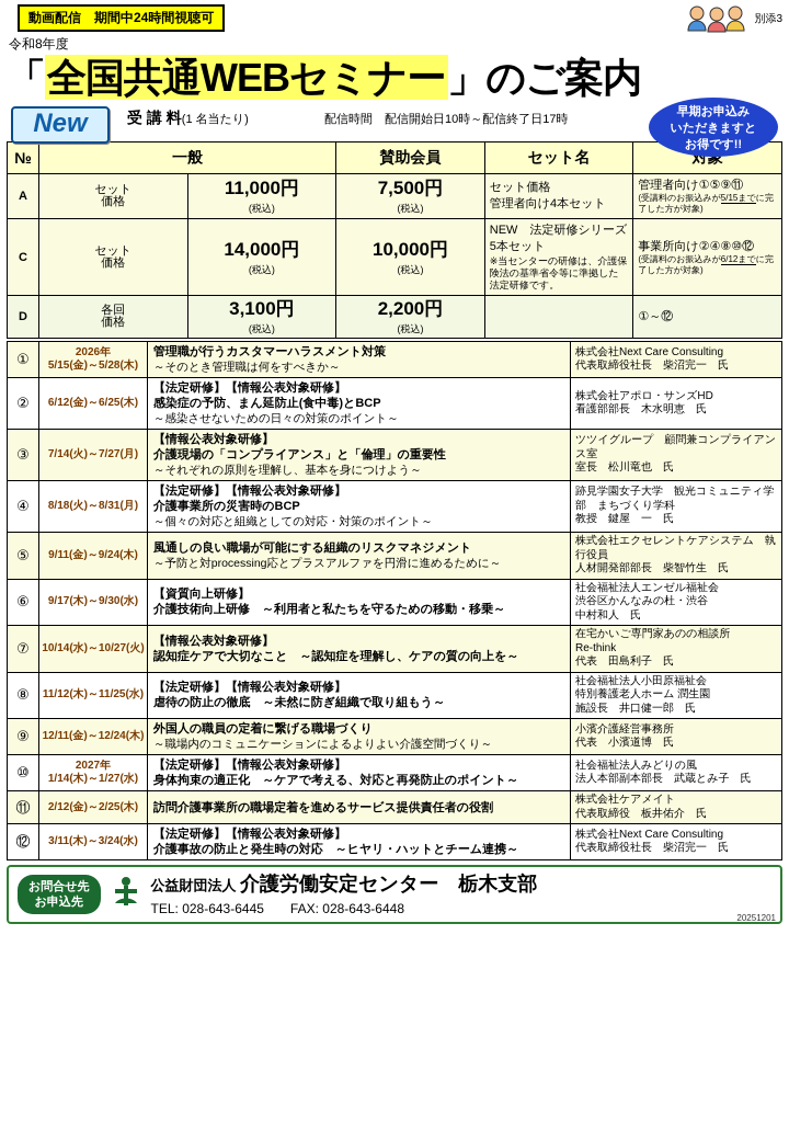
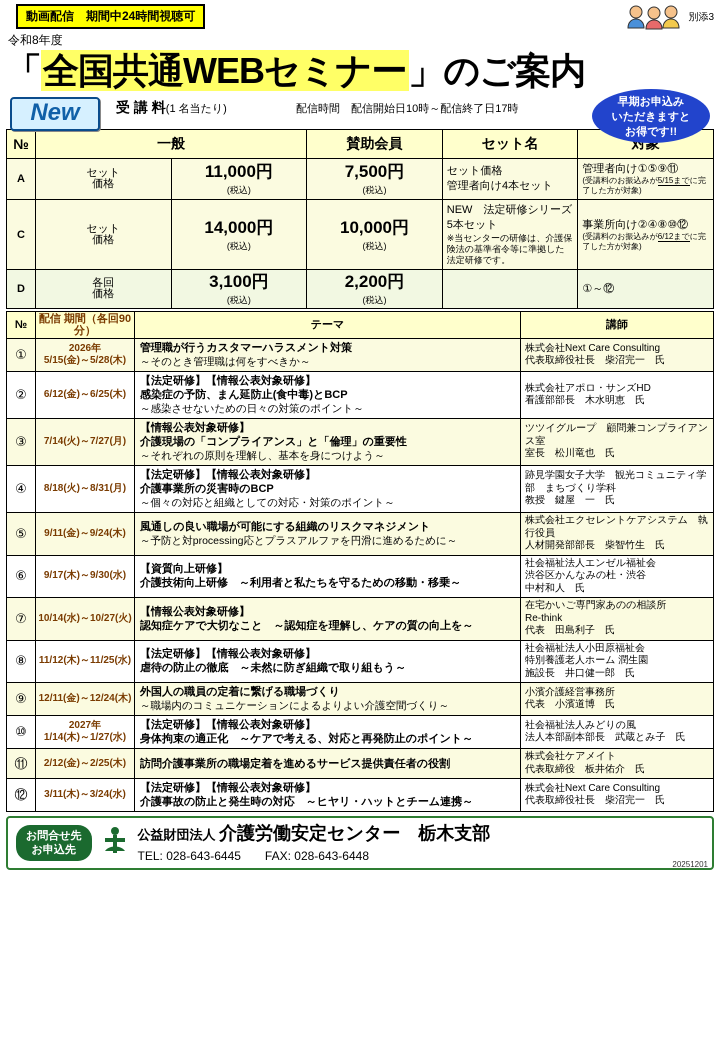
  動画配信 期間中24時間視聴可
  別添3
  令和8年度
  「全国共通WEBセミナー」のご案内
  New
  受 講 料(1 名当たり)
  配信時間 配信開始日10時～配信終了日17時
  早期お申込み
  いただきますと
  お得です!!
  №	一般	賛助会員	セット名	対
  A	セット 価格	11,000円(税込)	7,500円(税込)	セット価格管理者向け4本セット	管理者向け①⑤⑨⑪(受講料のお振込みが5/15までに完了した方が対象)
  C	セット 価格	14,000円(税込)	10,000円(税込)	NEW 法定研修シリーズ5本セット※当センターの研修は、介護保険法の基準省令等に準拠した法定研修です。	事業所向け②④⑧⑩⑫(受講料のお振込みが6/12までに完了した方が対象)
  D	各回 価格	3,100円(税込)	2,200円(税込)		①～⑫
+ №	配信 期間（各回90分）	テーマ	講師
  ①	2026年 5/15(金)～5/28(木)	管理職が行うカスタマーハラスメント対策～そのとき管理職は何をすべきか～	株式会社Next Care Consulting 代表取締役社長 柴沼完一 氏
  ②	6/12(金)～6/25(木)	【法定研修】【情報公表対象研修】 感染症の予防、まん延防止(食中毒)とBCP～感染させないための日々の対策のポイント～	株式会社アポロ・サンズHD 看護部部長 木水明恵 氏
  ③	7/14(火)～7/27(月)	【情報公表対象研修】 介護現場の「コンプライアンス」と「倫理」の重要性～それぞれの原則を理解し、基本を身につけよう～	ツツイグループ 顧問兼コンプライアンス室 室長 松川竜也 氏
  ④	8/18(火)～8/31(月)	【法定研修】【情報公表対象研修】 介護事業所の災害時のBCP～個々の対応と組織としての対応・対策のポイント～	跡見学園女子大学 観光コミュニティ学部 まちづくり学科 教授 鍵屋 一 氏
  ⑤	9/11(金)～9/24(木)	風通しの良い職場が可能にする組織のリスクマネジメント～予防と対processing応とプラスアルファを円滑に進めるために～	株式会社エクセレントケアシステム 執行役員 人材開発部部長 柴智竹生 氏
  ⑥	9/17(木)～9/30(水)	【資質向上研修】 介護技術向上研修 ～利用者と私たちを守るための移動・移乗～	社会福祉法人エンゼル福祉会 渋谷区かんなみの杜・渋谷 中村和人 氏
  ⑦	10/14(水)～10/27(火)	【情報公表対象研修】 認知症ケアで大切なこと ～認知症を理解し、ケアの質の向上を～	在宅かいご専門家あのの相談所 Re-think 代表 田島利子 氏
  ⑧	11/12(木)～11/25(水)	【法定研修】【情報公表対象研修】 虐待の防止の徹底 ～未然に防ぎ組織で取り組もう～	社会福祉法人小田原福祉会 特別養護老人ホーム 潤生園 施設長 井口健一郎 氏
  ⑨	12/11(金)～12/24(木)	外国人の職員の定着に繋げる職場づくり～職場内のコミュニケーションによるよりよい介護空間づくり～	小濱介護経営事務所 代表 小濱道博 氏
  ⑩	2027年 1/14(木)～1/27(水)	【法定研修】【情報公表対象研修】 身体拘束の適正化 ～ケアで考える、対応と再発防止のポイント～	社会福祉法人みどりの風 法人本部副本部長 武蔵とみ子 氏
  ⑪	2/12(金)～2/25(木)	訪問介護事業所の職場定着を進めるサービス提供責任者の役割	株式会社ケアメイト 代表取締役 板井佑介 氏
  ⑫	3/11(木)～3/24(水)	【法定研修】【情報公表対象研修】 介護事故の防止と発生時の対応 ～ヒヤリ・ハットとチーム連携～	株式会社Next Care Consulting 代表取締役社長 柴沼完一 氏
  お問合せ先
  お申込先
  公益財団法人 介護労働安定センター 栃木支部
  TEL: 028-643-6445 FAX: 028-643-6448
  20251201
